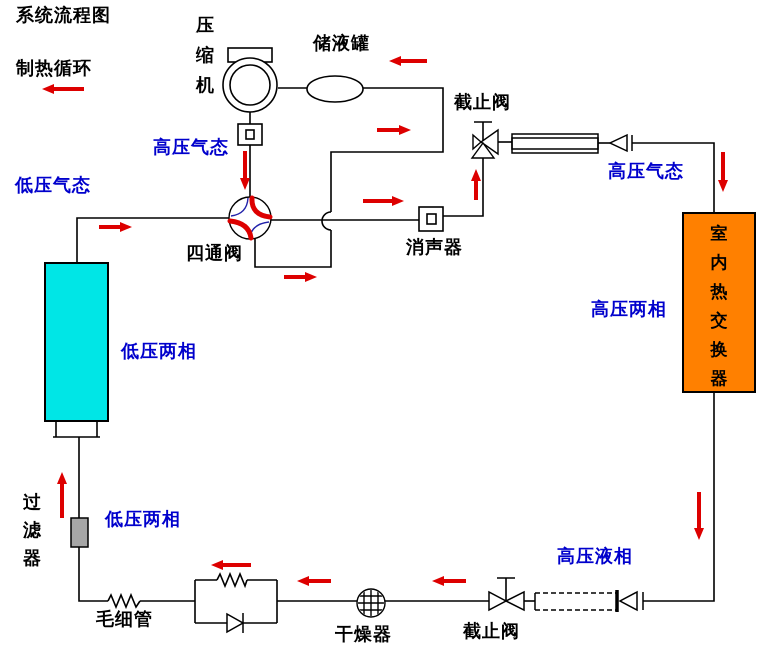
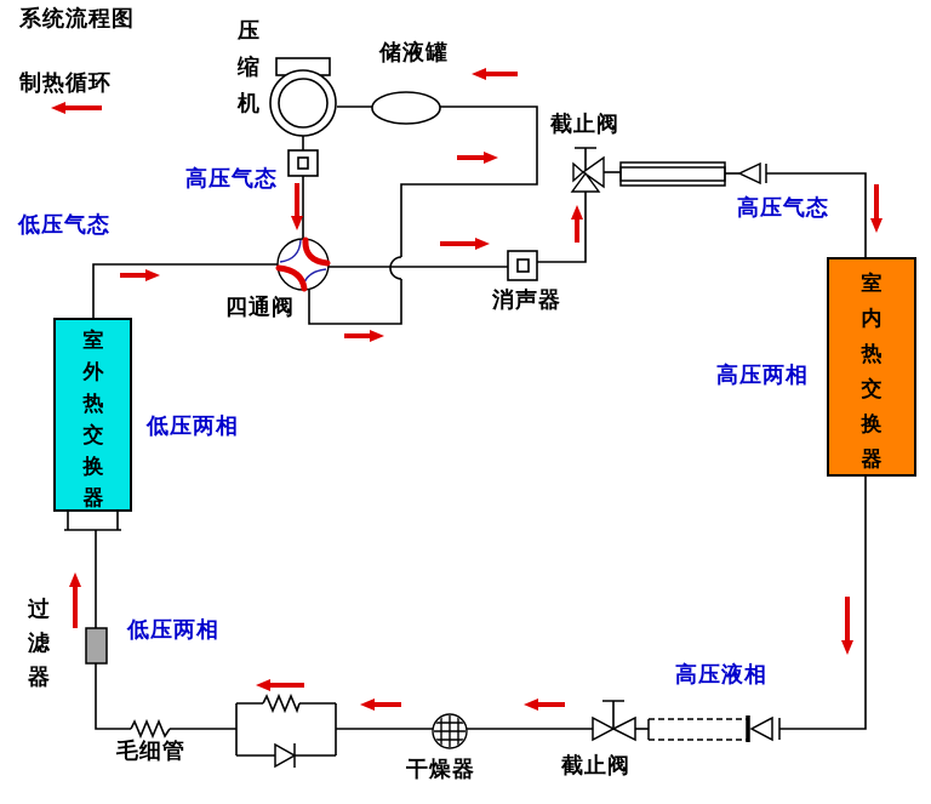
  系统流程图
  制热循环
  压缩机
  储液罐
  截止阀
  四通阀
  消声器
  过滤器
  毛细管
  干燥器
  截止阀
  高压气态
  低压气态
  高压气态
  高压两相
  低压两相
  低压两相
  高压液相
+ 室外热交换器
  室内热交换器
